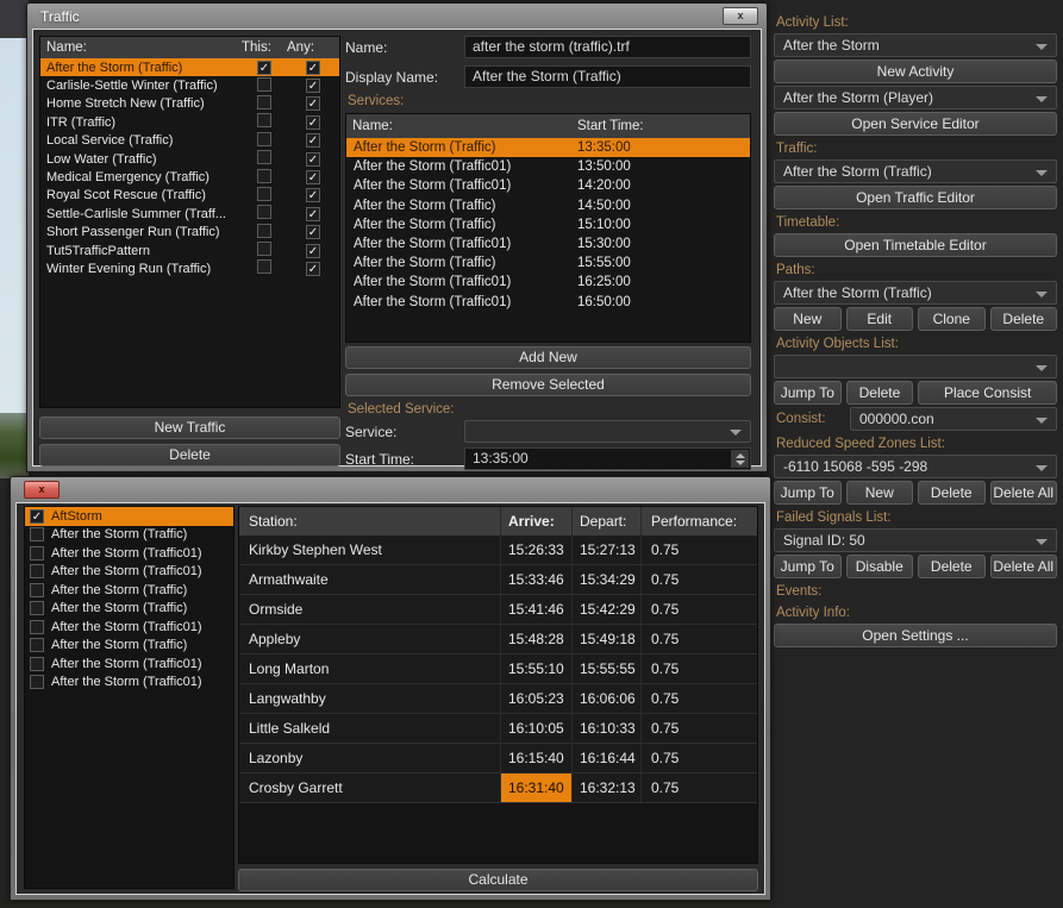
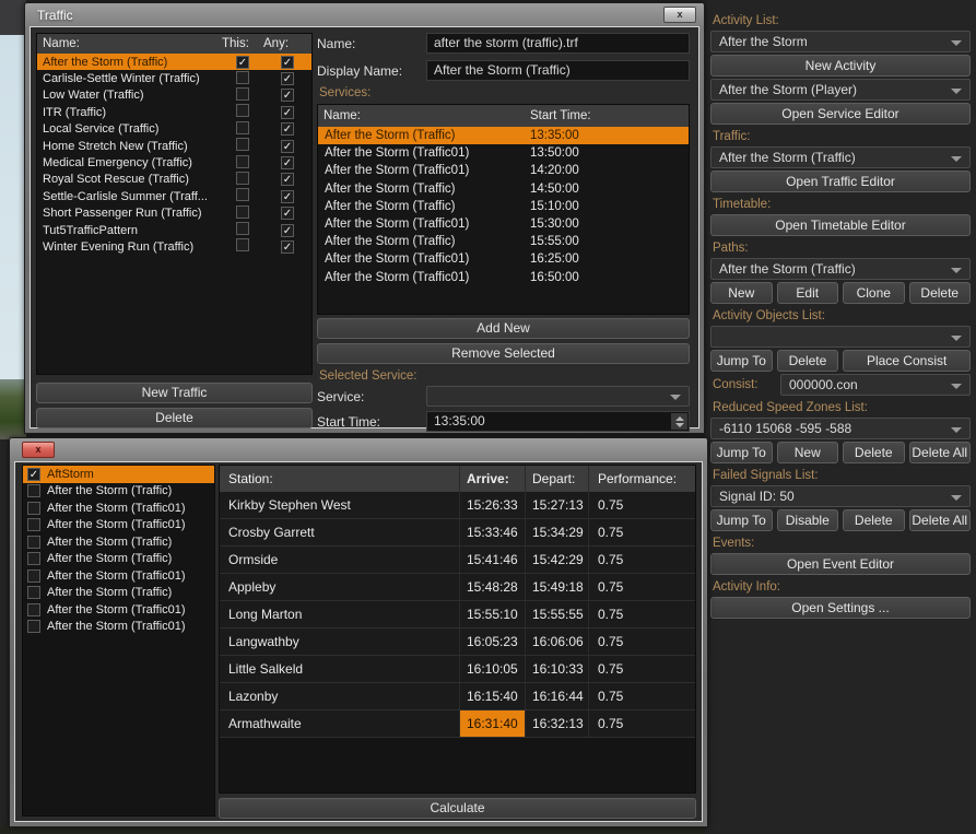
  Activity List:
  After the Storm
  New Activity
  After the Storm (Player)
  Open Service Editor
  Traffic:
  After the Storm (Traffic)
  Open Traffic Editor
  Timetable:
  Open Timetable Editor
  Paths:
  After the Storm (Traffic)
  New
  Edit
  Clone
  Delete
  Activity Objects List:
  Jump To
  Delete
  Place Consist
  Consist:
  000000.con
  Reduced Speed Zones List:
- -6110 15068 -595 -298
+ -6110 15068 -595 -588
  Jump To
  New
  Delete
  Delete All
  Failed Signals List:
  Signal ID: 50
  Jump To
  Disable
  Delete
  Delete All
  Events:
+ Open Event Editor
  Activity Info:
  Open Settings ...
  Traffic
  x
  Name:
  This:
  Any:
  After the Storm (Traffic)
  ✓
  ✓
  Carlisle-Settle Winter (Traffic)
  ✓
- Home Stretch New (Traffic)
+ Low Water (Traffic)
  ✓
  ITR (Traffic)
  ✓
  Local Service (Traffic)
  ✓
- Low Water (Traffic)
+ Home Stretch New (Traffic)
  ✓
  Medical Emergency (Traffic)
  ✓
  Royal Scot Rescue (Traffic)
  ✓
  Settle-Carlisle Summer (Traff...
  ✓
  Short Passenger Run (Traffic)
  ✓
  Tut5TrafficPattern
  ✓
  Winter Evening Run (Traffic)
  ✓
  New Traffic
  Delete
  Name:
  after the storm (traffic).trf
  Display Name:
  After the Storm (Traffic)
  Services:
  Name:
  Start Time:
  After the Storm (Traffic)
  13:35:00
  After the Storm (Traffic01)
  13:50:00
  After the Storm (Traffic01)
  14:20:00
  After the Storm (Traffic)
  14:50:00
  After the Storm (Traffic)
  15:10:00
  After the Storm (Traffic01)
  15:30:00
  After the Storm (Traffic)
  15:55:00
  After the Storm (Traffic01)
  16:25:00
  After the Storm (Traffic01)
  16:50:00
  Add New
  Remove Selected
  Selected Service:
  Service:
  Start Time:
  13:35:00
  x
  ✓
  AftStorm
  After the Storm (Traffic)
  After the Storm (Traffic01)
  After the Storm (Traffic01)
  After the Storm (Traffic)
  After the Storm (Traffic)
  After the Storm (Traffic01)
  After the Storm (Traffic)
  After the Storm (Traffic01)
  After the Storm (Traffic01)
  Station:
  Arrive:
  Depart:
  Performance:
  Kirkby Stephen West
  15:26:33
  15:27:13
  0.75
- Armathwaite
+ Crosby Garrett
  15:33:46
  15:34:29
  0.75
  Ormside
  15:41:46
  15:42:29
  0.75
  Appleby
  15:48:28
  15:49:18
  0.75
  Long Marton
  15:55:10
  15:55:55
  0.75
  Langwathby
  16:05:23
  16:06:06
  0.75
  Little Salkeld
  16:10:05
  16:10:33
  0.75
  Lazonby
  16:15:40
  16:16:44
  0.75
- Crosby Garrett
+ Armathwaite
  16:31:40
  16:32:13
  0.75
  Calculate
